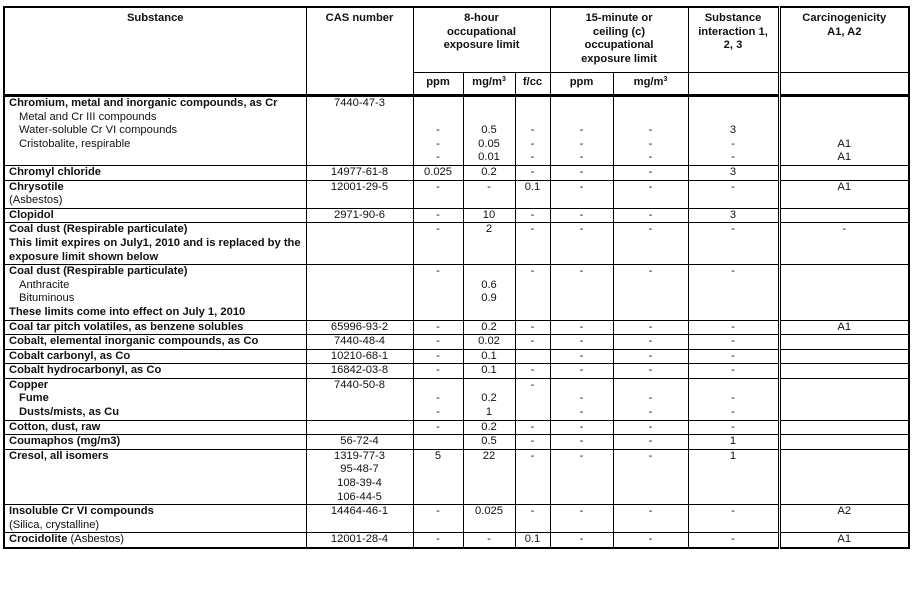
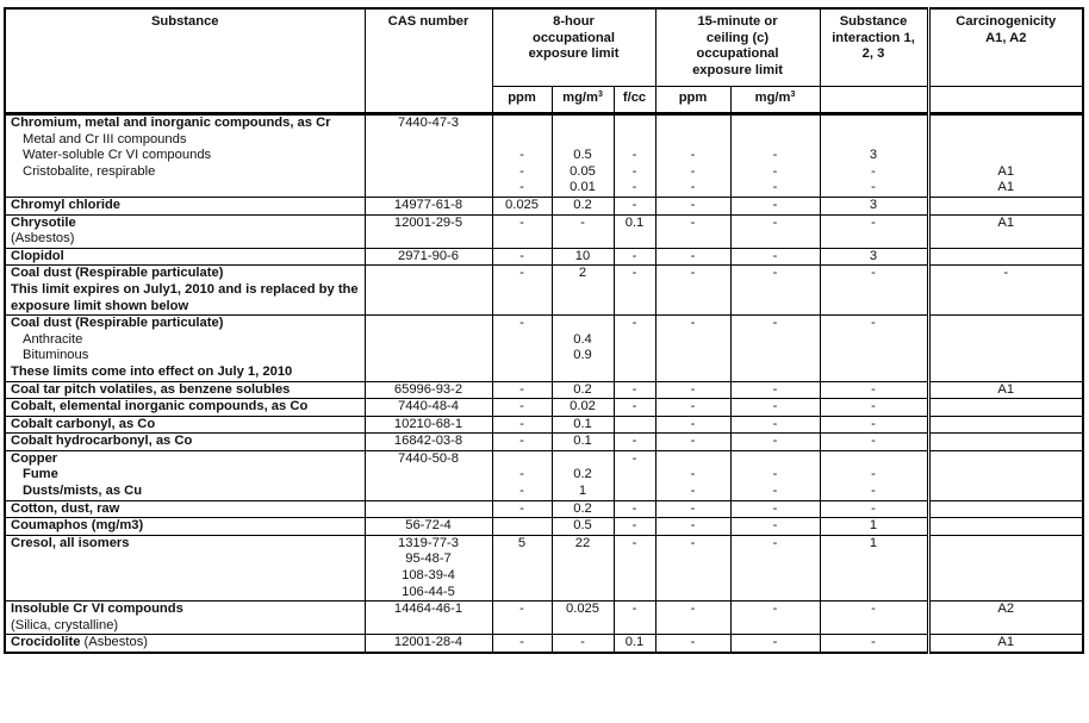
  Substance	CAS number	8-hour occupational exposure limit	15-minute or ceiling (c) occupational exposure limit	Substance interaction 1, 2, 3	Carcinogenicity A1, A2
  ppm	mg/m	f/cc	ppm	mg/m
  Chromium, metal and inorganic compounds, as CrMetal and Cr III compoundsWater-soluble Cr VI compoundsCristobalite, respirable	7440-47-3	---	0.50.050.01	---	---	---	3--	A1A1
  Chromyl chloride	14977-61-8	0.025	0.2	-	-	-	3
  Chrysotile(Asbestos)	12001-29-5	-	-	0.1	-	-	-	A1
  Clopidol	2971-90-6	-	10	-	-	-	3
  Coal dust (Respirable particulate)This limit expires on July1, 2010 and is replaced by the exposure limit shown below		-	2	-	-	-	-	-
- Coal dust (Respirable particulate)AnthraciteBituminousThese limits come into effect on July 1, 2010		-	0.60.9	-	-	-	-
+ Coal dust (Respirable particulate)AnthraciteBituminousThese limits come into effect on July 1, 2010		-	0.40.9	-	-	-	-
  Coal tar pitch volatiles, as benzene solubles	65996-93-2	-	0.2	-	-	-	-	A1
  Cobalt, elemental inorganic compounds, as Co	7440-48-4	-	0.02	-	-	-	-
  Cobalt carbonyl, as Co	10210-68-1	-	0.1		-	-	-
  Cobalt hydrocarbonyl, as Co	16842-03-8	-	0.1	-	-	-	-
  CopperFumeDusts/mists, as Cu	7440-50-8	--	0.21	-	--	--	--
  Cotton, dust, raw		-	0.2	-	-	-	-
  Coumaphos (mg/m3)	56-72-4		0.5	-	-	-	1
  Cresol, all isomers	1319-77-395-48-7108-39-4106-44-5	5	22	-	-	-	1
  Insoluble Cr VI compounds(Silica, crystalline)	14464-46-1	-	0.025	-	-	-	-	A2
  Crocidolite (Asbestos)	12001-28-4	-	-	0.1	-	-	-	A1
